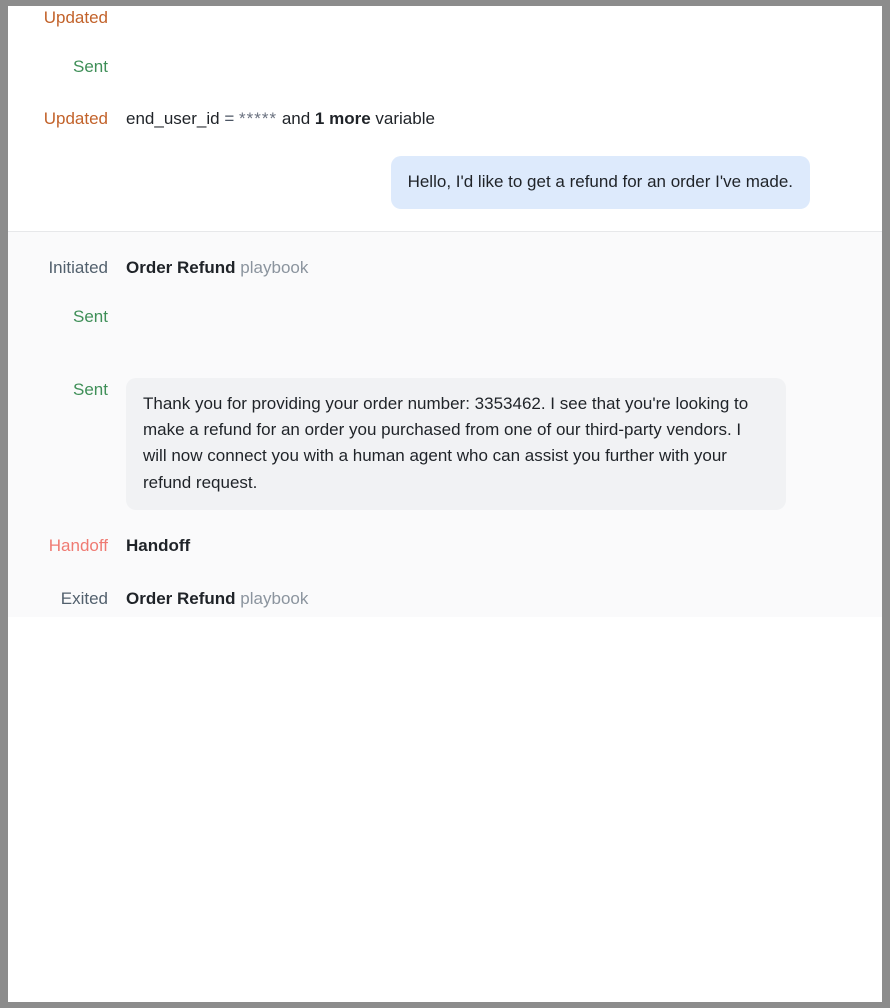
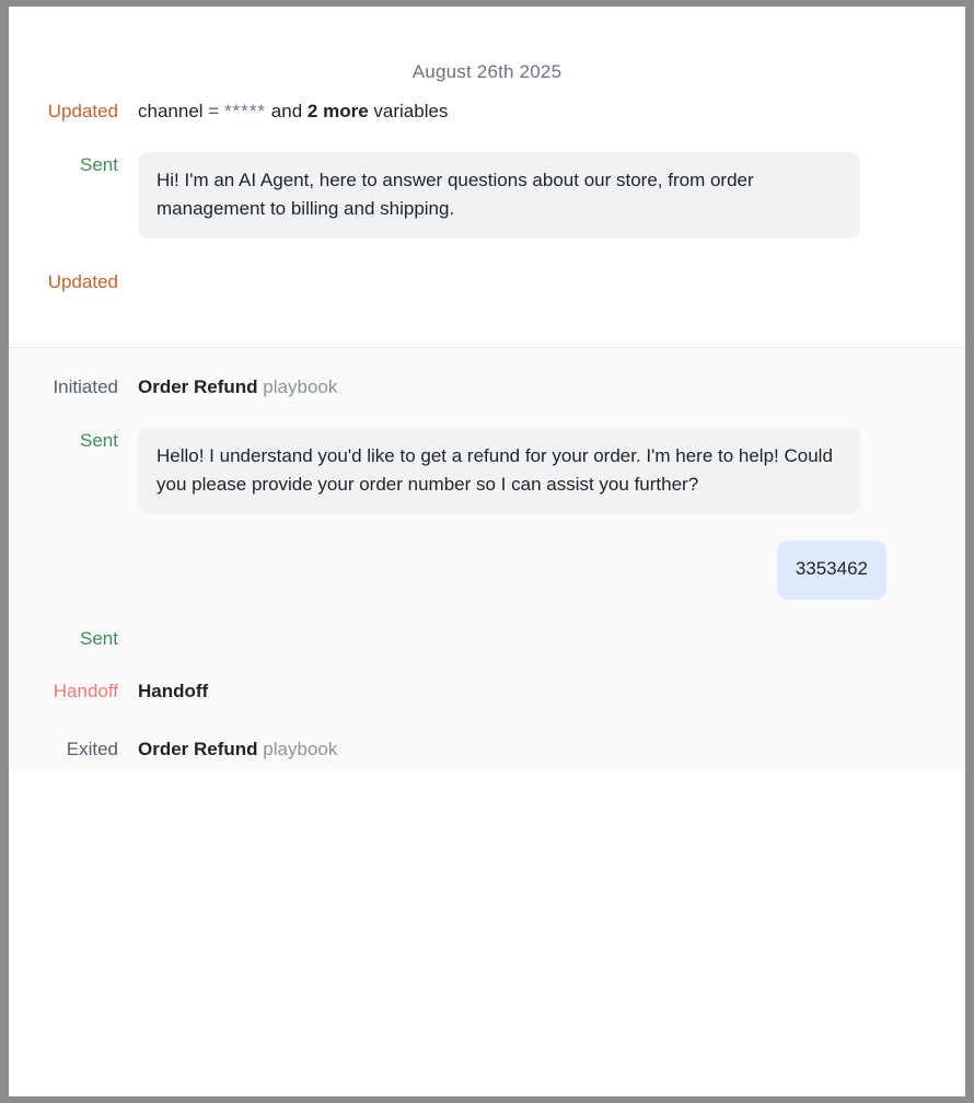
+ August 26th 2025
  Updated
+ channel = ***** and 2 more variables
  Sent
+ Hi! I'm an AI Agent, here to answer questions about our store, from order management to billing and shipping.
  Updated
- end_user_id = ***** and 1 more variable
- Hello, I'd like to get a refund for an order I've made.
  Initiated
  Order Refund playbook
  Sent
+ Hello! I understand you'd like to get a refund for your order. I'm here to help! Could you please provide your order number so I can assist you further?
+ 3353462
  Sent
- Thank you for providing your order number: 3353462. I see that you're looking to make a refund for an order you purchased from one of our third-party vendors. I will now connect you with a human agent who can assist you further with your refund request.
  Handoff
  Handoff
  Exited
  Order Refund playbook
